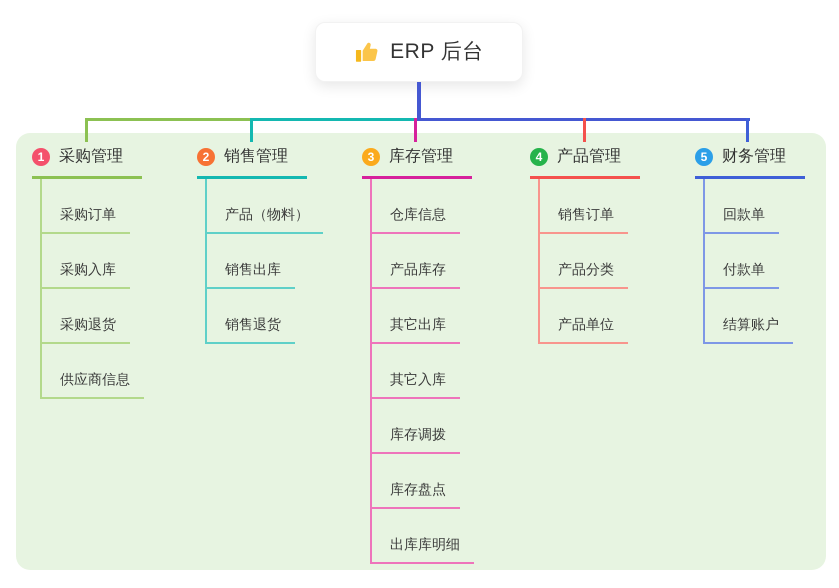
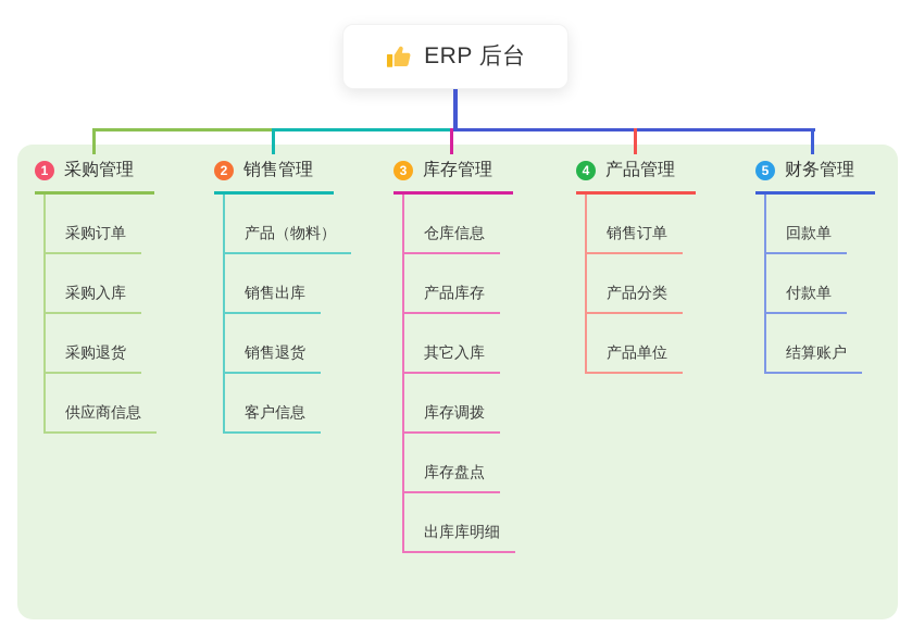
  ERP 后台
  1
  采购管理
  采购订单
  采购入库
  采购退货
  供应商信息
  2
  销售管理
  产品（物料）
  销售出库
  销售退货
+ 客户信息
  3
  库存管理
  仓库信息
  产品库存
- 其它出库
  其它入库
  库存调拨
  库存盘点
  出库库明细
  4
  产品管理
  销售订单
  产品分类
  产品单位
  5
  财务管理
  回款单
  付款单
  结算账户
